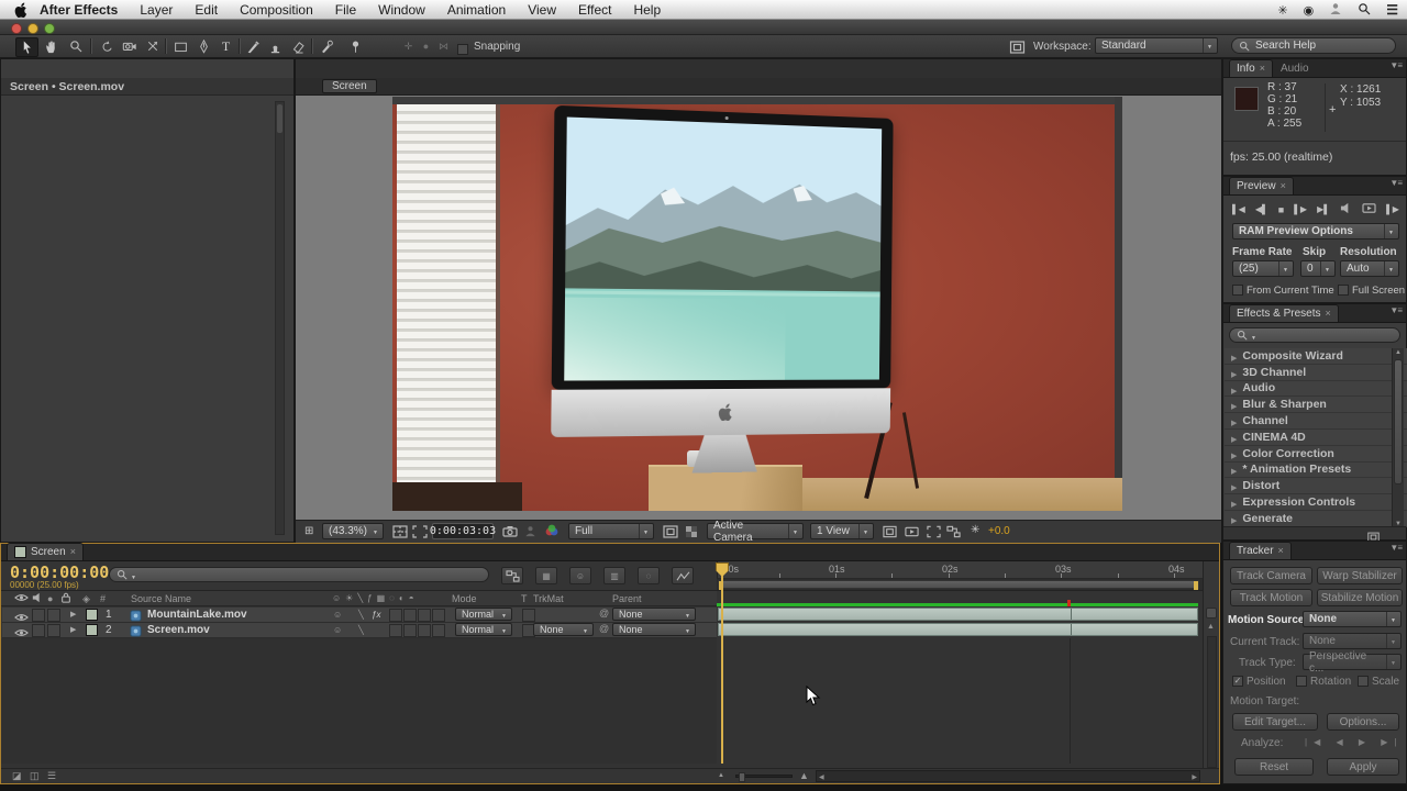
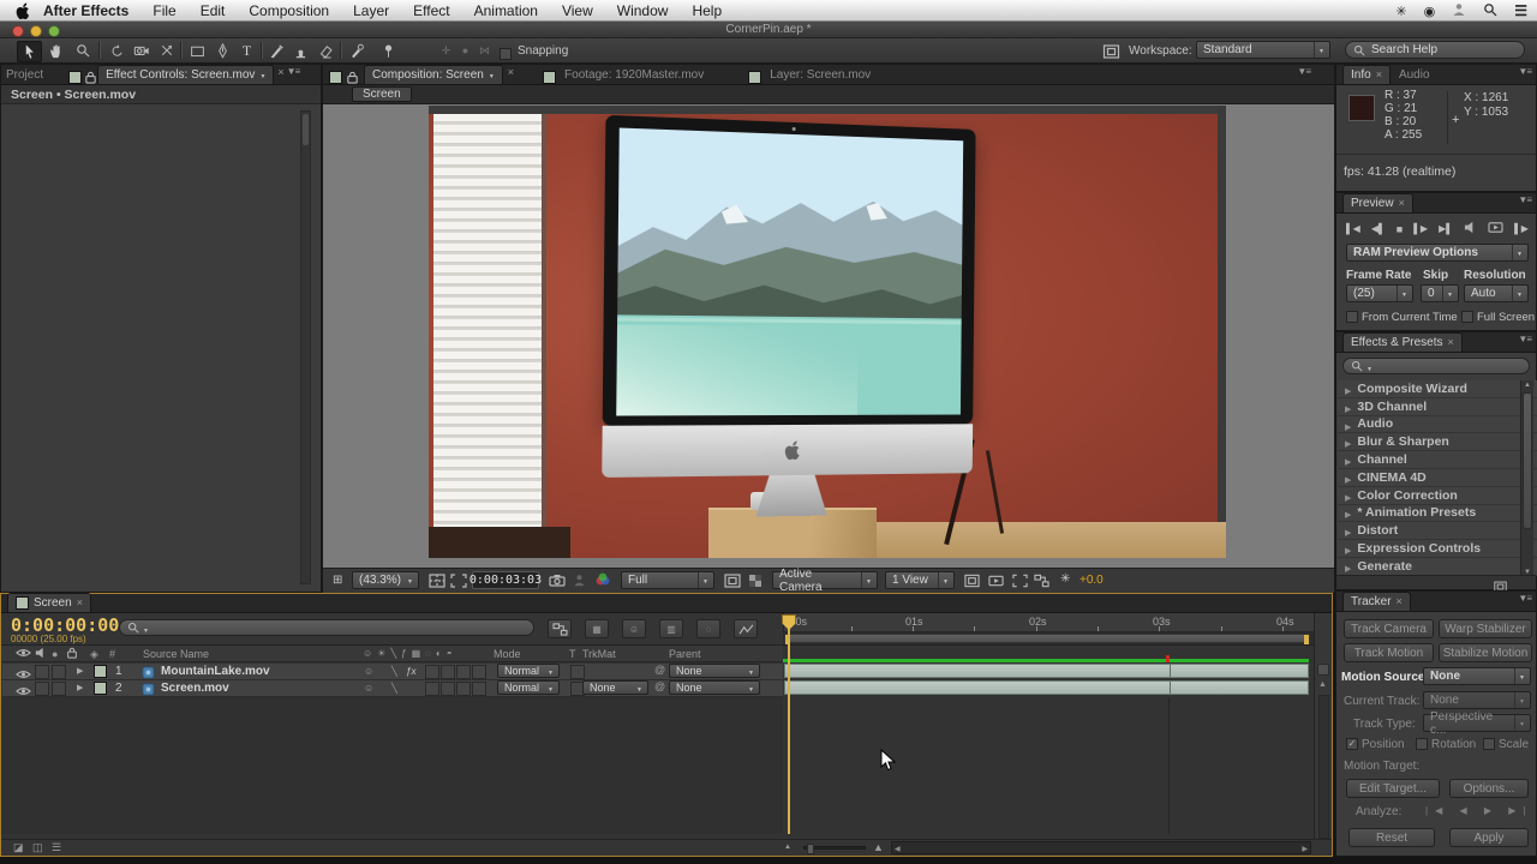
  After Effects
- Layer
+ File
  Edit
  Composition
- File
+ Layer
- Window
+ Effect
  Animation
  View
- Effect
+ Window
  Help
  ✳
  ◉
  ☰
+ CornerPin.aep *
  T
  ✛
  ●
  ⋈
  Snapping
  Workspace:
  Standard
  Search Help
+ Project
+ Effect Controls: Screen.mov
  Screen • Screen.mov
+ Composition: Screen
+ Footage: 1920Master.mov
+ Layer: Screen.mov
  Screen
  ⊞
  (43.3%)
  0:00:03:03
  Full
  Active Camera
  1 View
  ✳
  +0.0
  Info
  Audio
  R : 37
  G : 21
  B : 20
  A : 255
  +
  X : 1261
  Y : 1053
- fps: 25.00 (realtime)
+ fps: 41.28 (realtime)
  Preview
  ▌◀
  ◀▌
  ■
  ▌▶
  ▶▌
  ▌▶
  RAM Preview Options
  Frame Rate
  Skip
  Resolution
  (25)
  0
  Auto
  From Current Time
  Full Screen
  Effects & Presets
  Composite Wizard
  3D Channel
  Audio
  Blur & Sharpen
  Channel
  CINEMA 4D
  Color Correction
  * Animation Presets
  Distort
  Expression Controls
  Generate
  Tracker
  Track Camera
  Warp Stabilizer
  Track Motion
  Stabilize Motion
  Motion Source
  None
  Current Track:
  None
  Track Type:
  Perspective c...
  ✓
  Position
  Rotation
  Scale
  Motion Target:
  Edit Target...
  Options...
  Analyze:
  |◀ ◀ ▶ ▶|
  Reset
  Apply
  Screen
  0:00:00:00
  00000 (25.00 fps)
  ▦
  ☺
  ▥
  ◌
  ●
  ◈
  #
  Source Name
  ☺☀╲ƒ▦◌◐◓
  Mode
  T
  TrkMat
  Parent
  1
  MountainLake.mov
  ☺
  ╲
  ƒx
  Normal
  @
  None
  2
  Screen.mov
  ☺
  ╲
  Normal
  None
  @
  None
  01s
  02s
  03s
  04s
  ◪
  ◫
  ☰
  ▲
